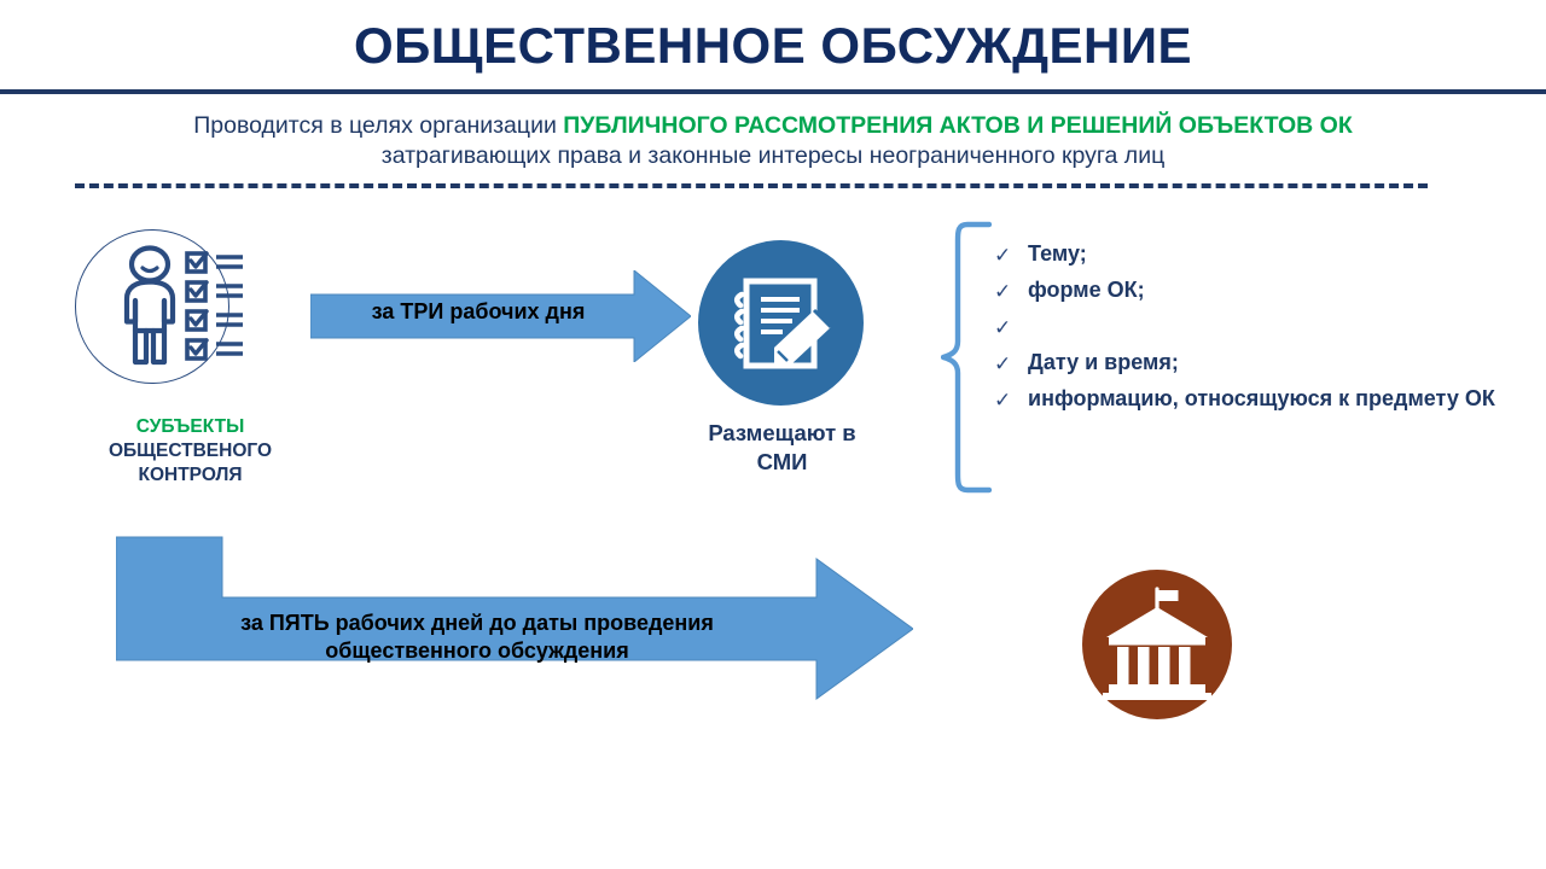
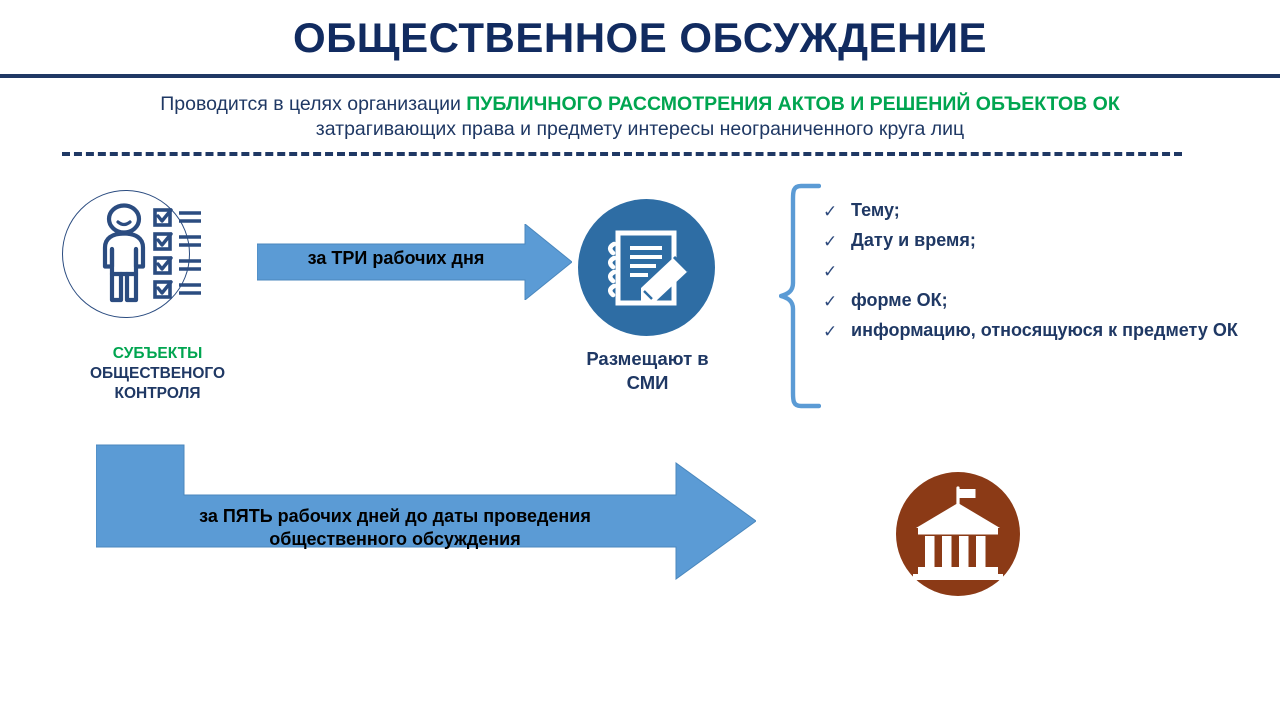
  ОБЩЕСТВЕННОЕ ОБСУЖДЕНИЕ
  Проводится в целях организации ПУБЛИЧНОГО РАССМОТРЕНИЯ АКТОВ И РЕШЕНИЙ ОБЪЕКТОВ ОК
- затрагивающих права и законные интересы неограниченного круга лиц
+ затрагивающих права и предмету интересы неограниченного круга лиц
  СУБЪЕКТЫ
  ОБЩЕСТВЕНОГО
  КОНТРОЛЯ
  за ТРИ рабочих дня
  Размещают в
  СМИ
  ✓
  Тему;
  ✓
- форме ОК;
+ Дату и время;
  ✓
  ✓
- Дату и время;
+ форме ОК;
  ✓
  информацию, относящуюся к предмету ОК
  за ПЯТЬ рабочих дней до даты проведения
  общественного обсуждения
